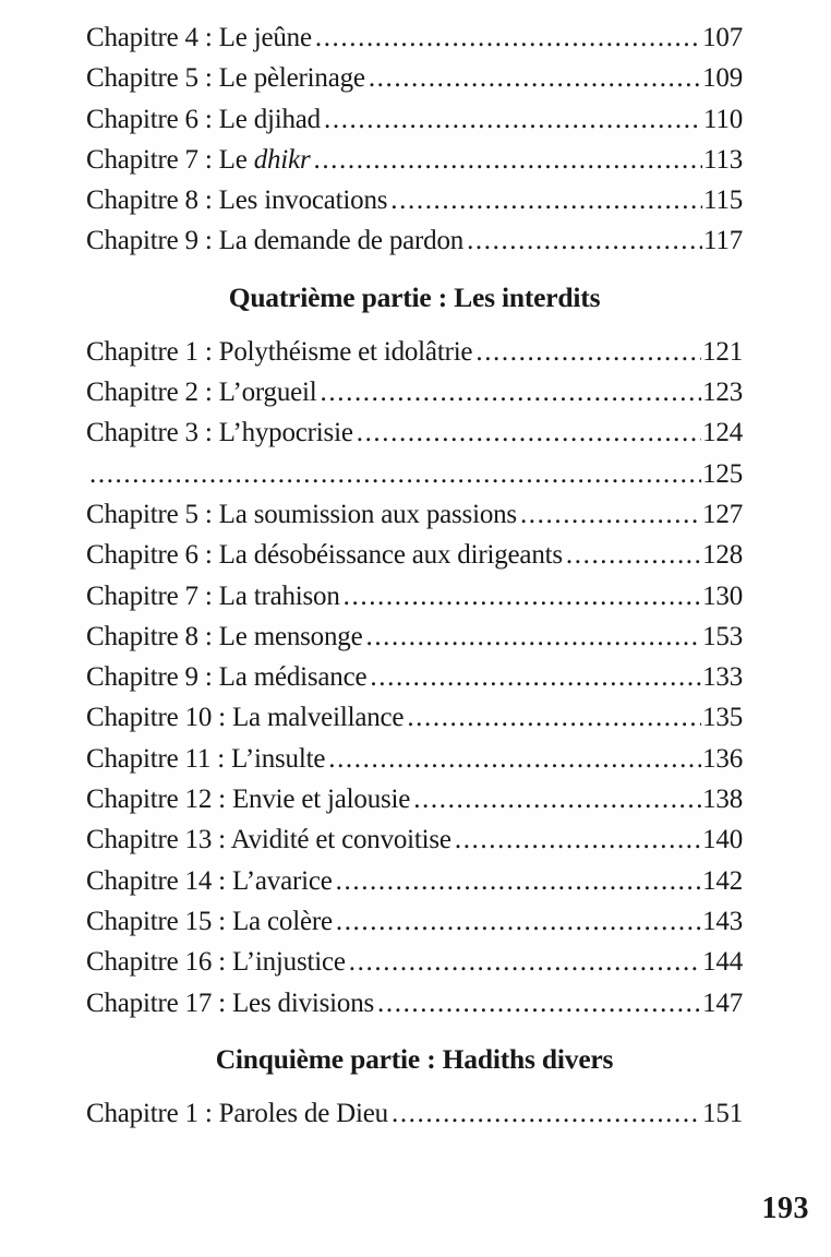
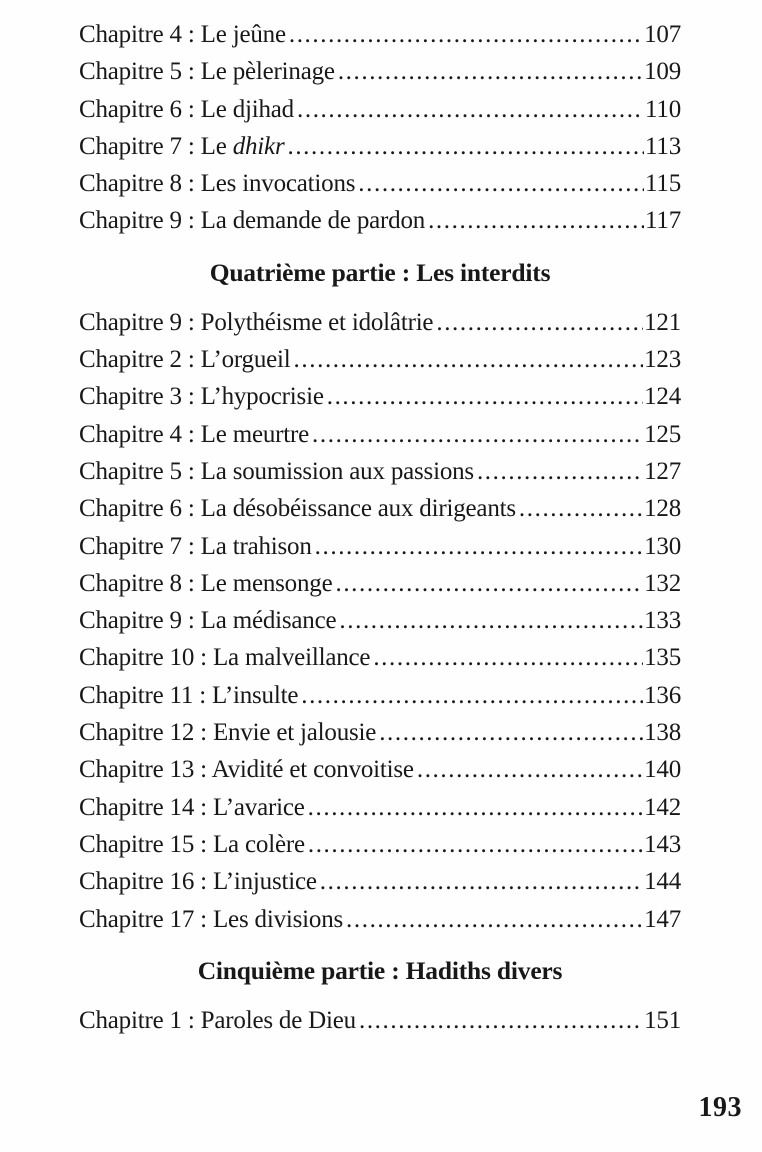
  Chapitre 4 : Le jeûne
  107
  Chapitre 5 : Le pèlerinage
  109
  Chapitre 6 : Le djihad
  110
  Chapitre 7 : Le dhikr
  113
  Chapitre 8 : Les invocations
  115
  Chapitre 9 : La demande de pardon
  117
  Quatrième partie : Les interdits
- Chapitre 1 : Polythéisme et idolâtrie
+ Chapitre 9 : Polythéisme et idolâtrie
  121
  Chapitre 2 : L’orgueil
  123
  Chapitre 3 : L’hypocrisie
  124
+ Chapitre 4 : Le meurtre
  125
  Chapitre 5 : La soumission aux passions
  127
  Chapitre 6 : La désobéissance aux dirigeants
  128
  Chapitre 7 : La trahison
  130
  Chapitre 8 : Le mensonge
- 153
+ 132
  Chapitre 9 : La médisance
  133
  Chapitre 10 : La malveillance
  135
  Chapitre 11 : L’insulte
  136
  Chapitre 12 : Envie et jalousie
  138
  Chapitre 13 : Avidité et convoitise
  140
  Chapitre 14 : L’avarice
  142
  Chapitre 15 : La colère
  143
  Chapitre 16 : L’injustice
  144
  Chapitre 17 : Les divisions
  147
  Cinquième partie : Hadiths divers
  Chapitre 1 : Paroles de Dieu
  151
  193
